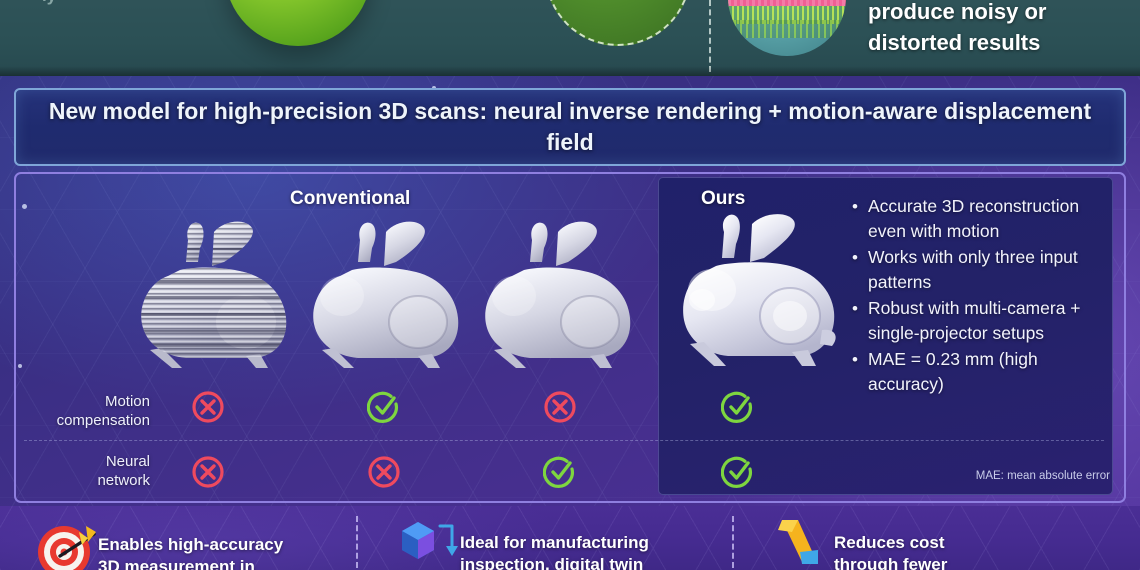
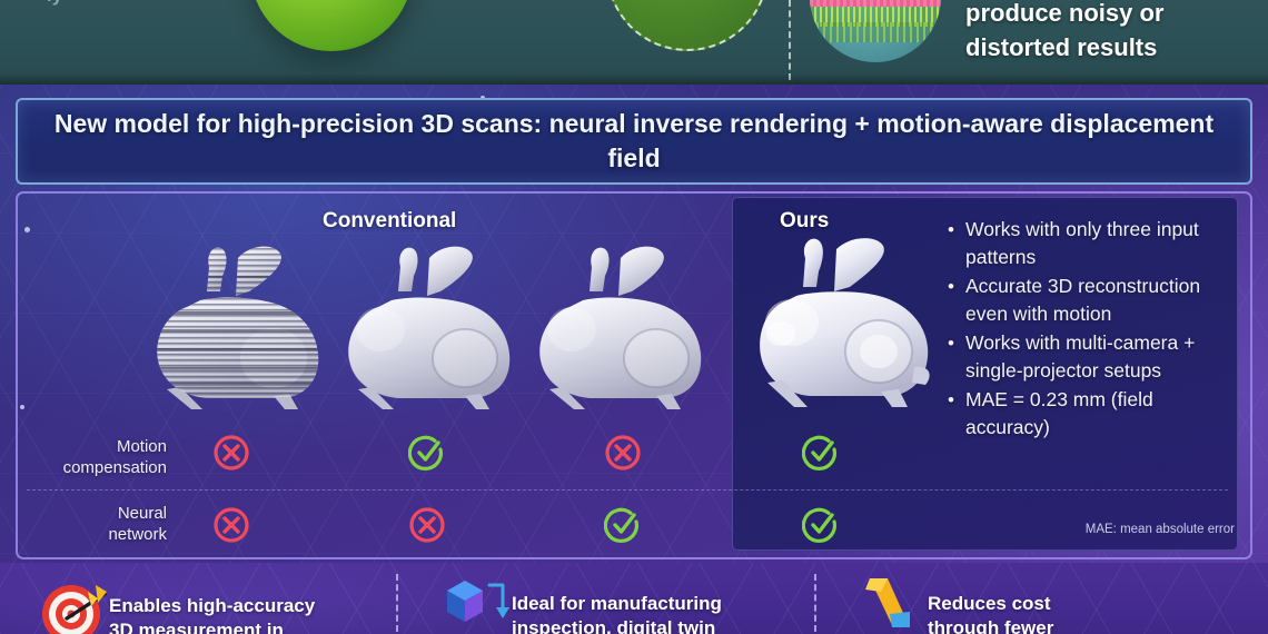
  produce noisy or
  distorted results
  New model for high-precision 3D scans: neural inverse rendering + motion-aware displacement field
  Conventional
  Ours
  Motion
  compensation
  Neural
  network
  •
- Accurate 3D reconstruction even with motion
+ Works with only three input patterns
  •
- Works with only three input patterns
+ Accurate 3D reconstruction even with motion
  •
- Robust with multi-camera + single-projector setups
+ Works with multi-camera + single-projector setups
  •
- MAE = 0.23 mm (high accuracy)
+ MAE = 0.23 mm (field accuracy)
  MAE: mean absolute error
  Enables high-accuracy
  3D measurement in
  Ideal for manufacturing
  inspection, digital twin
  Reduces cost
  through fewer
